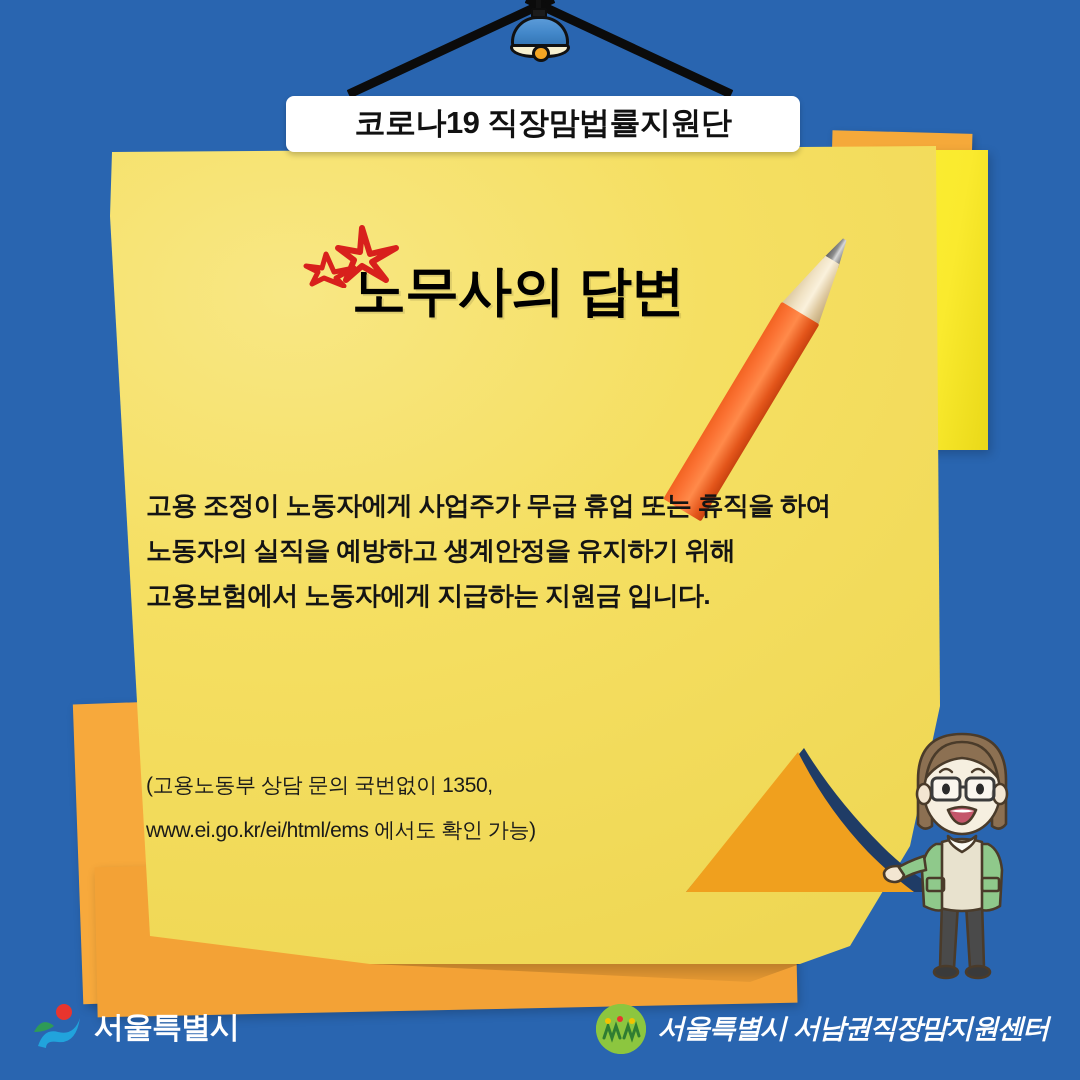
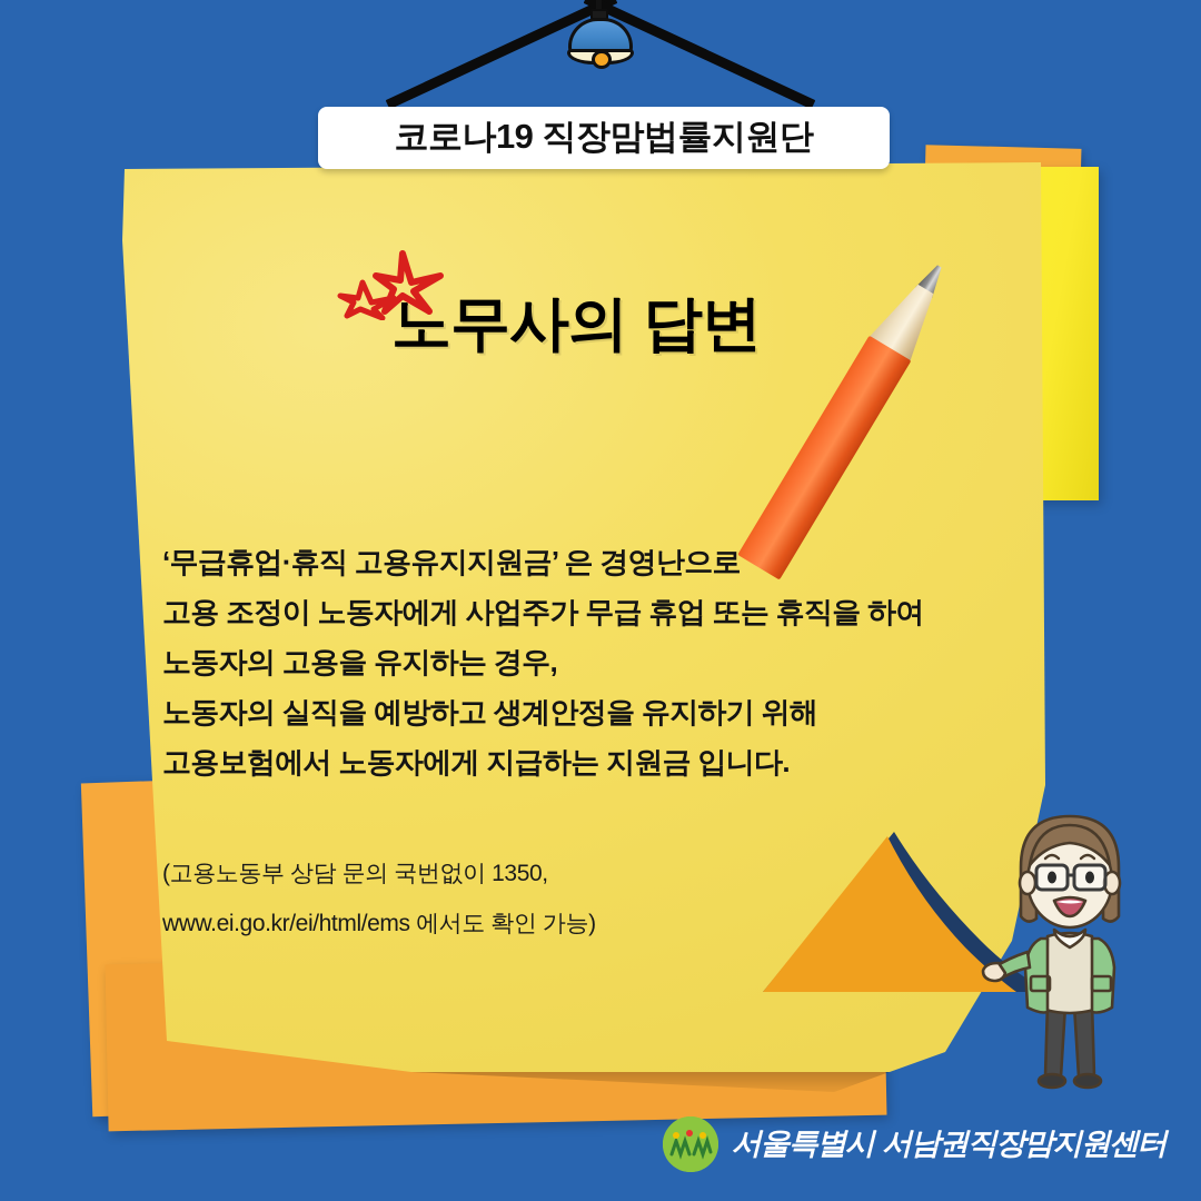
  코로나19 직장맘법률지원단
  노무사의 답변
+ ‘무급휴업·휴직 고용유지지원금’ 은 경영난으로
  고용 조정이 노동자에게 사업주가 무급 휴업 또는 휴직을 하여
+ 노동자의 고용을 유지하는 경우,
  노동자의 실직을 예방하고 생계안정을 유지하기 위해
  고용보험에서 노동자에게 지급하는 지원금 입니다.
  (고용노동부 상담 문의 국번없이 1350,
  www.ei.go.kr/ei/html/ems 에서도 확인 가능)
- 서울특별시
  서울특별시 서남권직장맘지원센터
